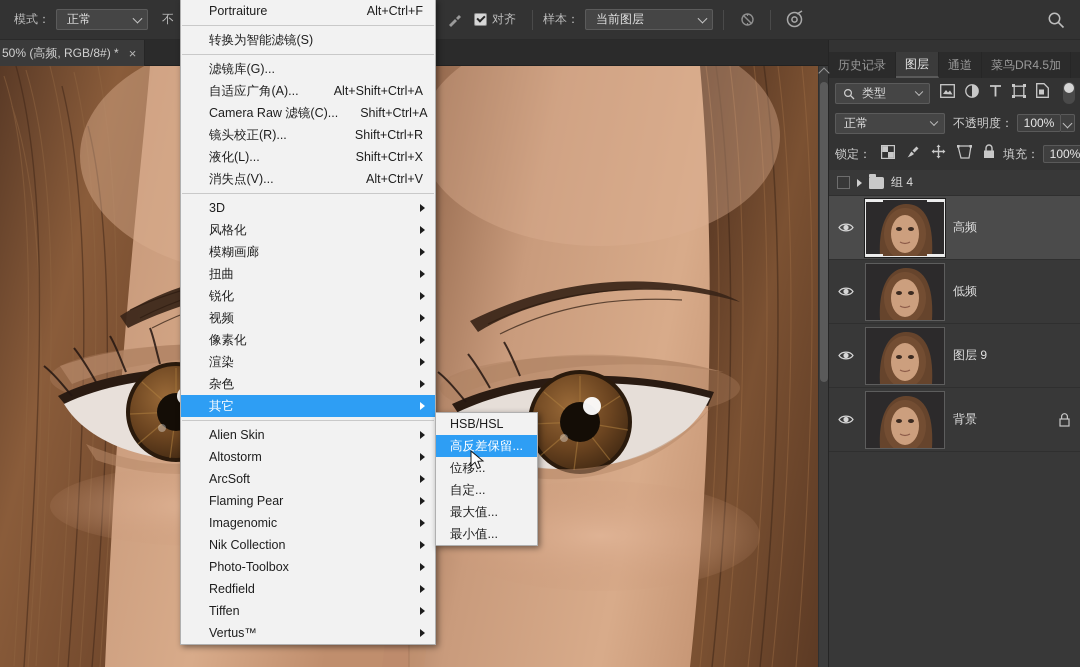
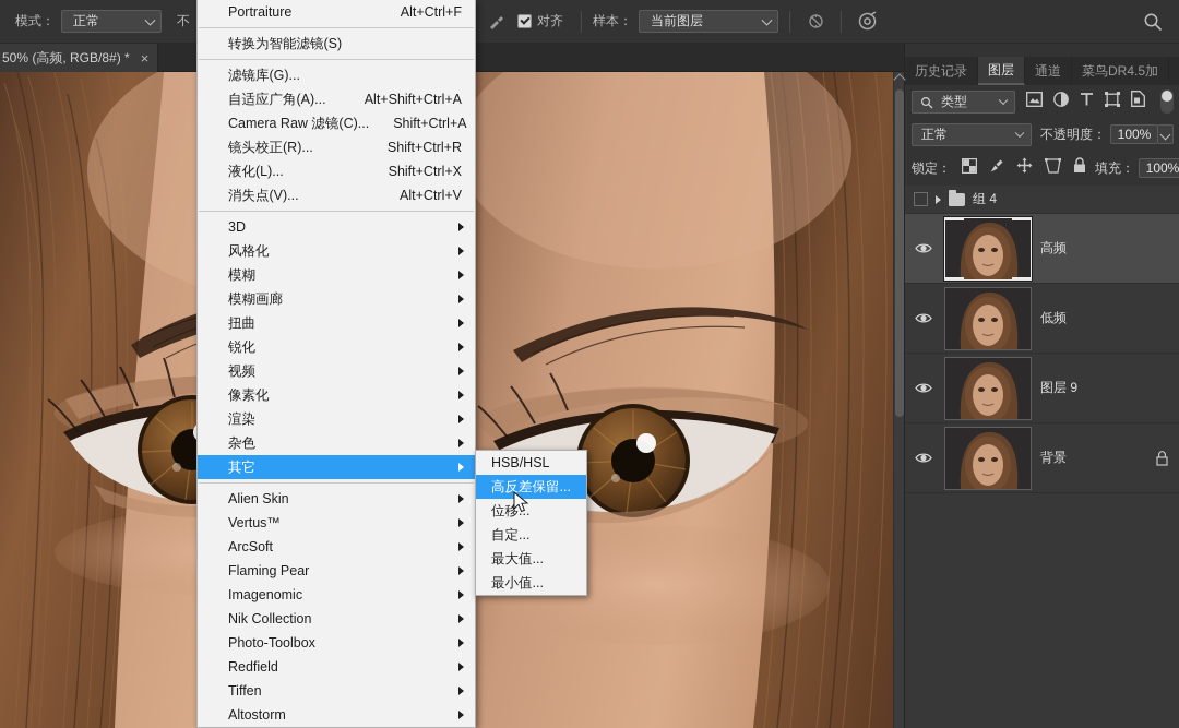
  50% (高频, RGB/8#) *
  ×
  模式：
  正常
  不
  对齐
  样本：
  当前图层
  历史记录
  图层
  通道
  菜鸟DR4.5加
  类型
  正常
  不透明度：
  100%
  锁定：
  填充：
  100%
  组 4
  高频
  低频
  图层 9
  背景
  Portraiture
  Alt+Ctrl+F
  转换为智能滤镜(S)
  滤镜库(G)...
  自适应广角(A)...
  Alt+Shift+Ctrl+A
  Camera Raw 滤镜(C)...
  Shift+Ctrl+A
  镜头校正(R)...
  Shift+Ctrl+R
  液化(L)...
  Shift+Ctrl+X
  消失点(V)...
  Alt+Ctrl+V
  3D
  风格化
+ 模糊
  模糊画廊
  扭曲
  锐化
  视频
  像素化
  渲染
  杂色
  其它
  Alien Skin
- Altostorm
+ Vertus™
  ArcSoft
  Flaming Pear
  Imagenomic
  Nik Collection
  Photo-Toolbox
  Redfield
  Tiffen
- Vertus™
+ Altostorm
  HSB/HSL
  高反差保留...
  自定...
  最大值...
  最小值...
